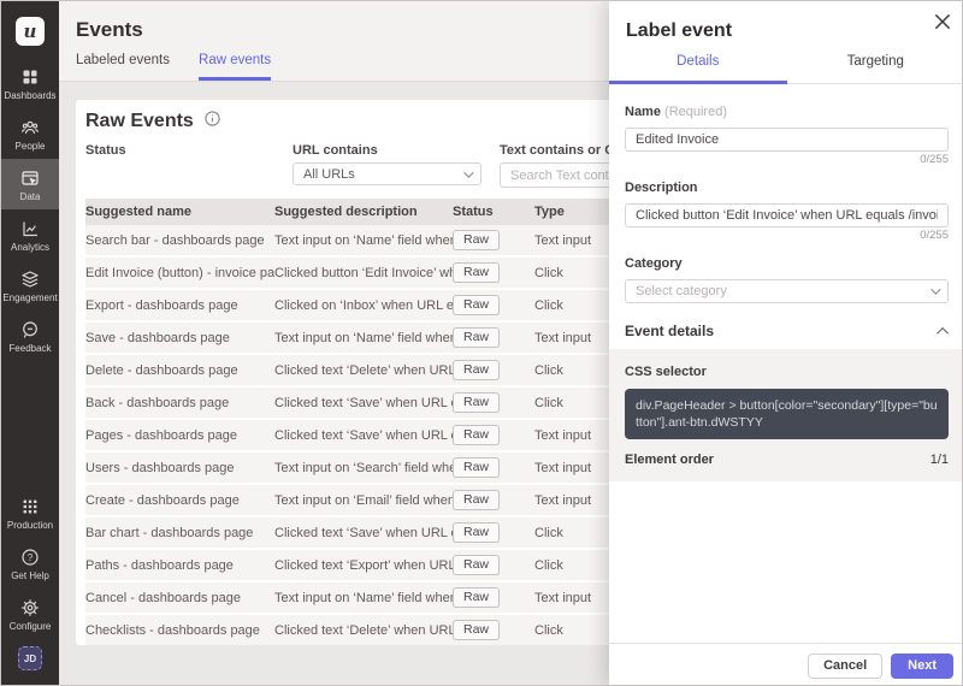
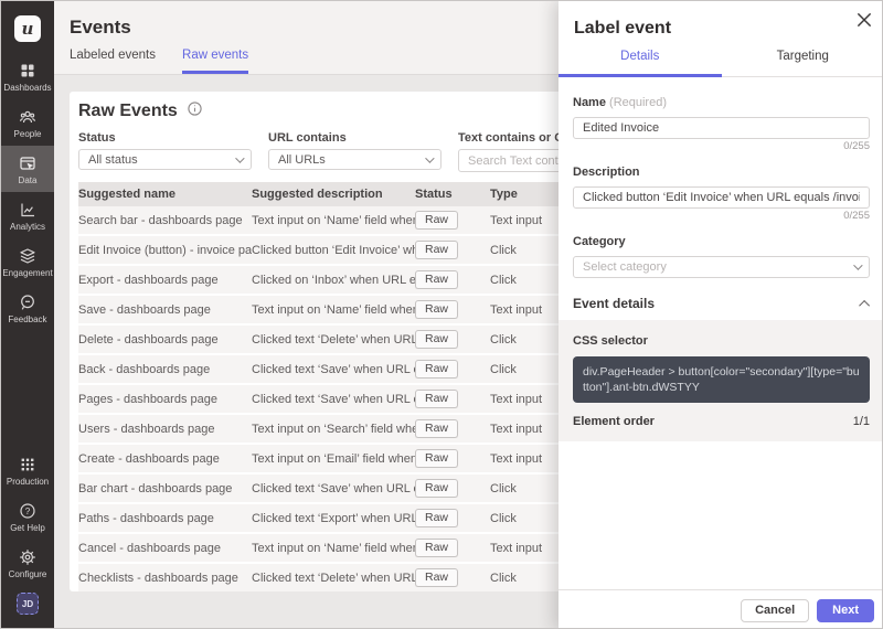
  u
  Dashboards
  People
  Data
  Analytics
  Engagement
  Feedback
  Production
  ?
  Get Help
  Configure
  JD
  Events
  Labeled events
  Raw events
  Raw Events
  Status
+ All status
  URL contains
  All URLs
  Suggested name
  Suggested description
  Status
  Type
  Search bar - dashboards page
  Text input on ‘Name’ field whe
  Raw
  Text input
  Edit Invoice (button) - invoice pa
  Clicked button ‘Edit Invoice’ w
  Raw
  Click
  Export - dashboards page
  Clicked on ‘Inbox’ when URL e
  Raw
  Click
  Save - dashboards page
  Text input on ‘Name’ field whe
  Raw
  Text input
  Delete - dashboards page
  Clicked text ‘Delete’ when UR
  Raw
  Click
  Back - dashboards page
  Clicked text ‘Save’ when URL
  Raw
  Click
  Pages - dashboards page
  Clicked text ‘Save’ when URL
  Raw
  Text input
  Users - dashboards page
  Text input on ‘Search’ field wh
  Raw
  Text input
  Create - dashboards page
  Text input on ‘Email’ field when
  Raw
  Text input
  Bar chart - dashboards page
  Clicked text ‘Save’ when URL
  Raw
  Click
  Paths - dashboards page
  Clicked text ‘Export’ when UR
  Raw
  Click
  Cancel - dashboards page
  Text input on ‘Name’ field whe
  Raw
  Text input
  Checklists - dashboards page
  Clicked text ‘Delete’ when UR
  Raw
  Click
  Label event
  Details
  Targeting
  Name (Required)
  Edited Invoice
  0/255
  Description
  Clicked button ‘Edit Invoice’ when URL equals /invo
  0/255
  Category
  Select category
  Event details
  CSS selector
  div.PageHeader > button[color="secondary"][type="button"].ant-btn.dWSTYY
  Element order
  1/1
  Cancel
  Next
